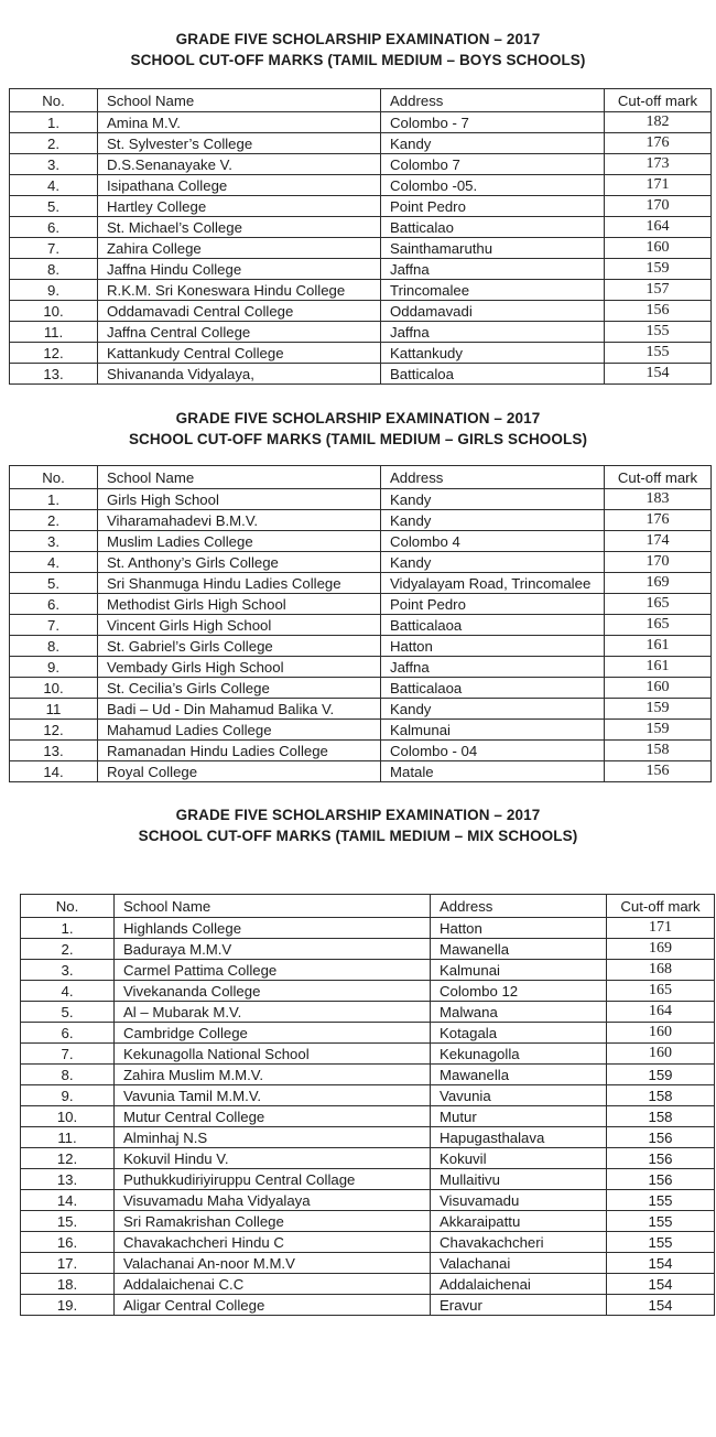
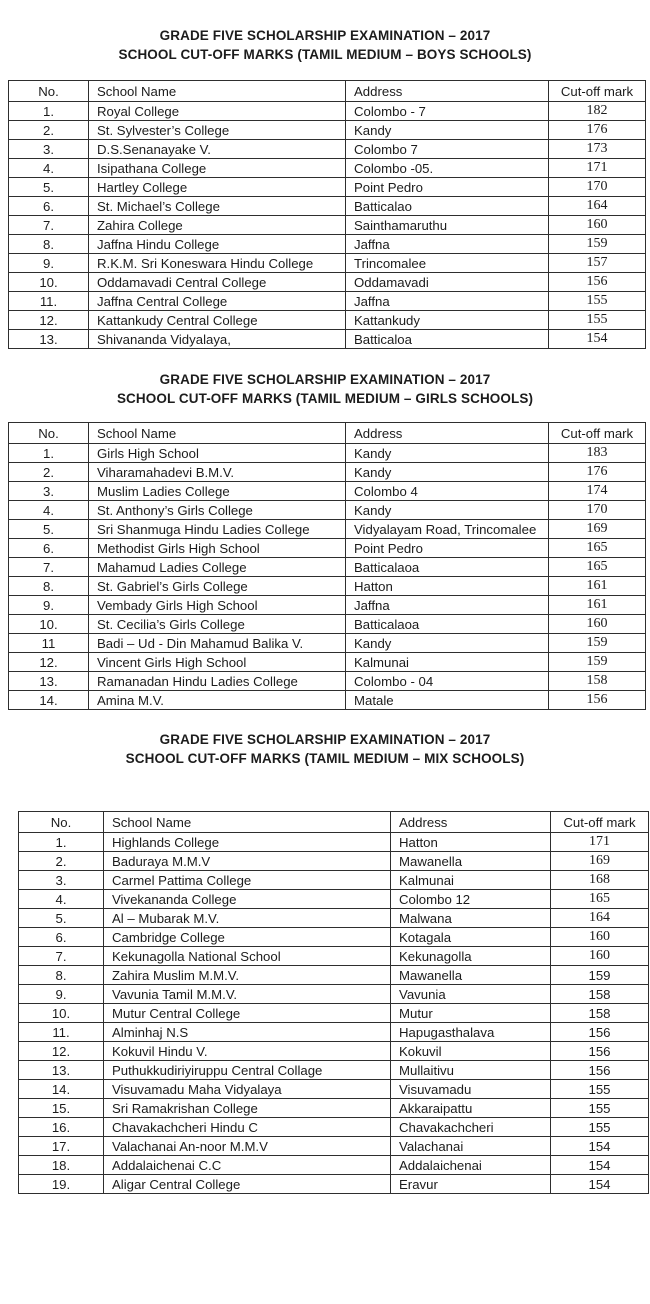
  GRADE FIVE SCHOLARSHIP EXAMINATION – 2017
  SCHOOL CUT-OFF MARKS (TAMIL MEDIUM – BOYS SCHOOLS)
  No.	School Name	Address	Cut-off mark
- 1.	Amina M.V.	Colombo - 7	182
+ 1.	Royal College	Colombo - 7	182
  2.	St. Sylvester’s College	Kandy	176
  3.	D.S.Senanayake V.	Colombo 7	173
  4.	Isipathana College	Colombo -05.	171
  5.	Hartley College	Point Pedro	170
  6.	St. Michael’s College	Batticalao	164
  7.	Zahira College	Sainthamaruthu	160
  8.	Jaffna Hindu College	Jaffna	159
  9.	R.K.M. Sri Koneswara Hindu College	Trincomalee	157
  10.	Oddamavadi Central College	Oddamavadi	156
  11.	Jaffna Central College	Jaffna	155
  12.	Kattankudy Central College	Kattankudy	155
  13.	Shivananda Vidyalaya,	Batticaloa	154
  GRADE FIVE SCHOLARSHIP EXAMINATION – 2017
  SCHOOL CUT-OFF MARKS (TAMIL MEDIUM – GIRLS SCHOOLS)
  No.	School Name	Address	Cut-off mark
  1.	Girls High School	Kandy	183
  2.	Viharamahadevi B.M.V.	Kandy	176
  3.	Muslim Ladies College	Colombo 4	174
  4.	St. Anthony’s Girls College	Kandy	170
  5.	Sri Shanmuga Hindu Ladies College	Vidyalayam Road, Trincomalee	169
  6.	Methodist Girls High School	Point Pedro	165
- 7.	Vincent Girls High School	Batticalaoa	165
+ 7.	Mahamud Ladies College	Batticalaoa	165
  8.	St. Gabriel’s Girls College	Hatton	161
  9.	Vembady Girls High School	Jaffna	161
  10.	St. Cecilia’s Girls College	Batticalaoa	160
  11	Badi – Ud - Din Mahamud Balika V.	Kandy	159
- 12.	Mahamud Ladies College	Kalmunai	159
+ 12.	Vincent Girls High School	Kalmunai	159
  13.	Ramanadan Hindu Ladies College	Colombo - 04	158
- 14.	Royal College	Matale	156
+ 14.	Amina M.V.	Matale	156
  GRADE FIVE SCHOLARSHIP EXAMINATION – 2017
  SCHOOL CUT-OFF MARKS (TAMIL MEDIUM – MIX SCHOOLS)
  No.	School Name	Address	Cut-off mark
  1.	Highlands College	Hatton	171
  2.	Baduraya M.M.V	Mawanella	169
  3.	Carmel Pattima College	Kalmunai	168
  4.	Vivekananda College	Colombo 12	165
  5.	Al – Mubarak M.V.	Malwana	164
  6.	Cambridge College	Kotagala	160
  7.	Kekunagolla National School	Kekunagolla	160
  8.	Zahira Muslim M.M.V.	Mawanella	159
  9.	Vavunia Tamil M.M.V.	Vavunia	158
  10.	Mutur Central College	Mutur	158
  11.	Alminhaj N.S	Hapugasthalava	156
  12.	Kokuvil Hindu V.	Kokuvil	156
  13.	Puthukkudiriyiruppu Central Collage	Mullaitivu	156
  14.	Visuvamadu Maha Vidyalaya	Visuvamadu	155
  15.	Sri Ramakrishan College	Akkaraipattu	155
  16.	Chavakachcheri Hindu C	Chavakachcheri	155
  17.	Valachanai An-noor M.M.V	Valachanai	154
  18.	Addalaichenai C.C	Addalaichenai	154
  19.	Aligar Central College	Eravur	154
